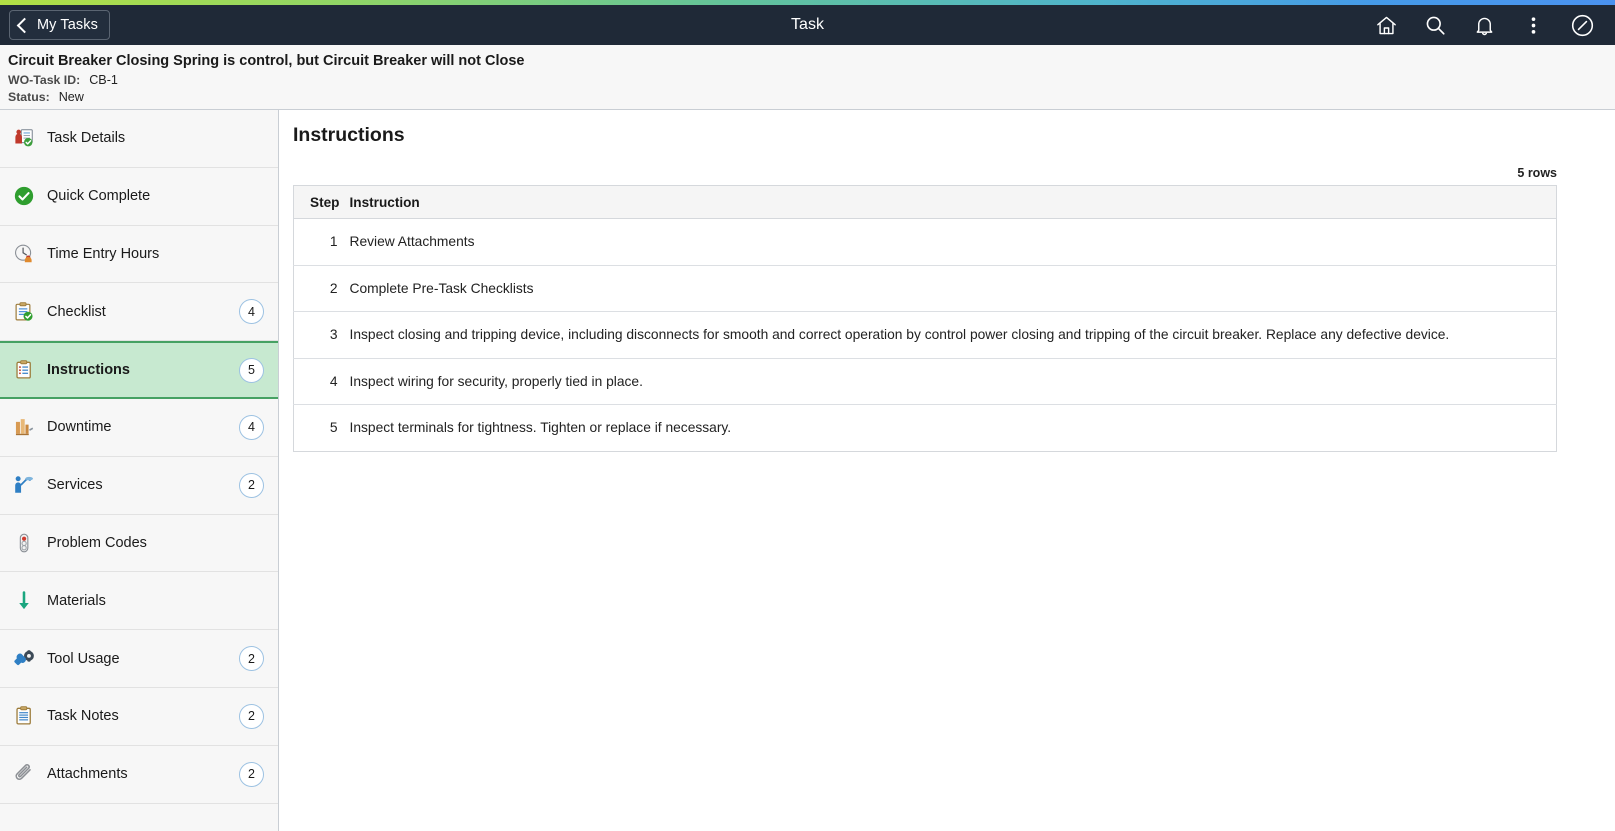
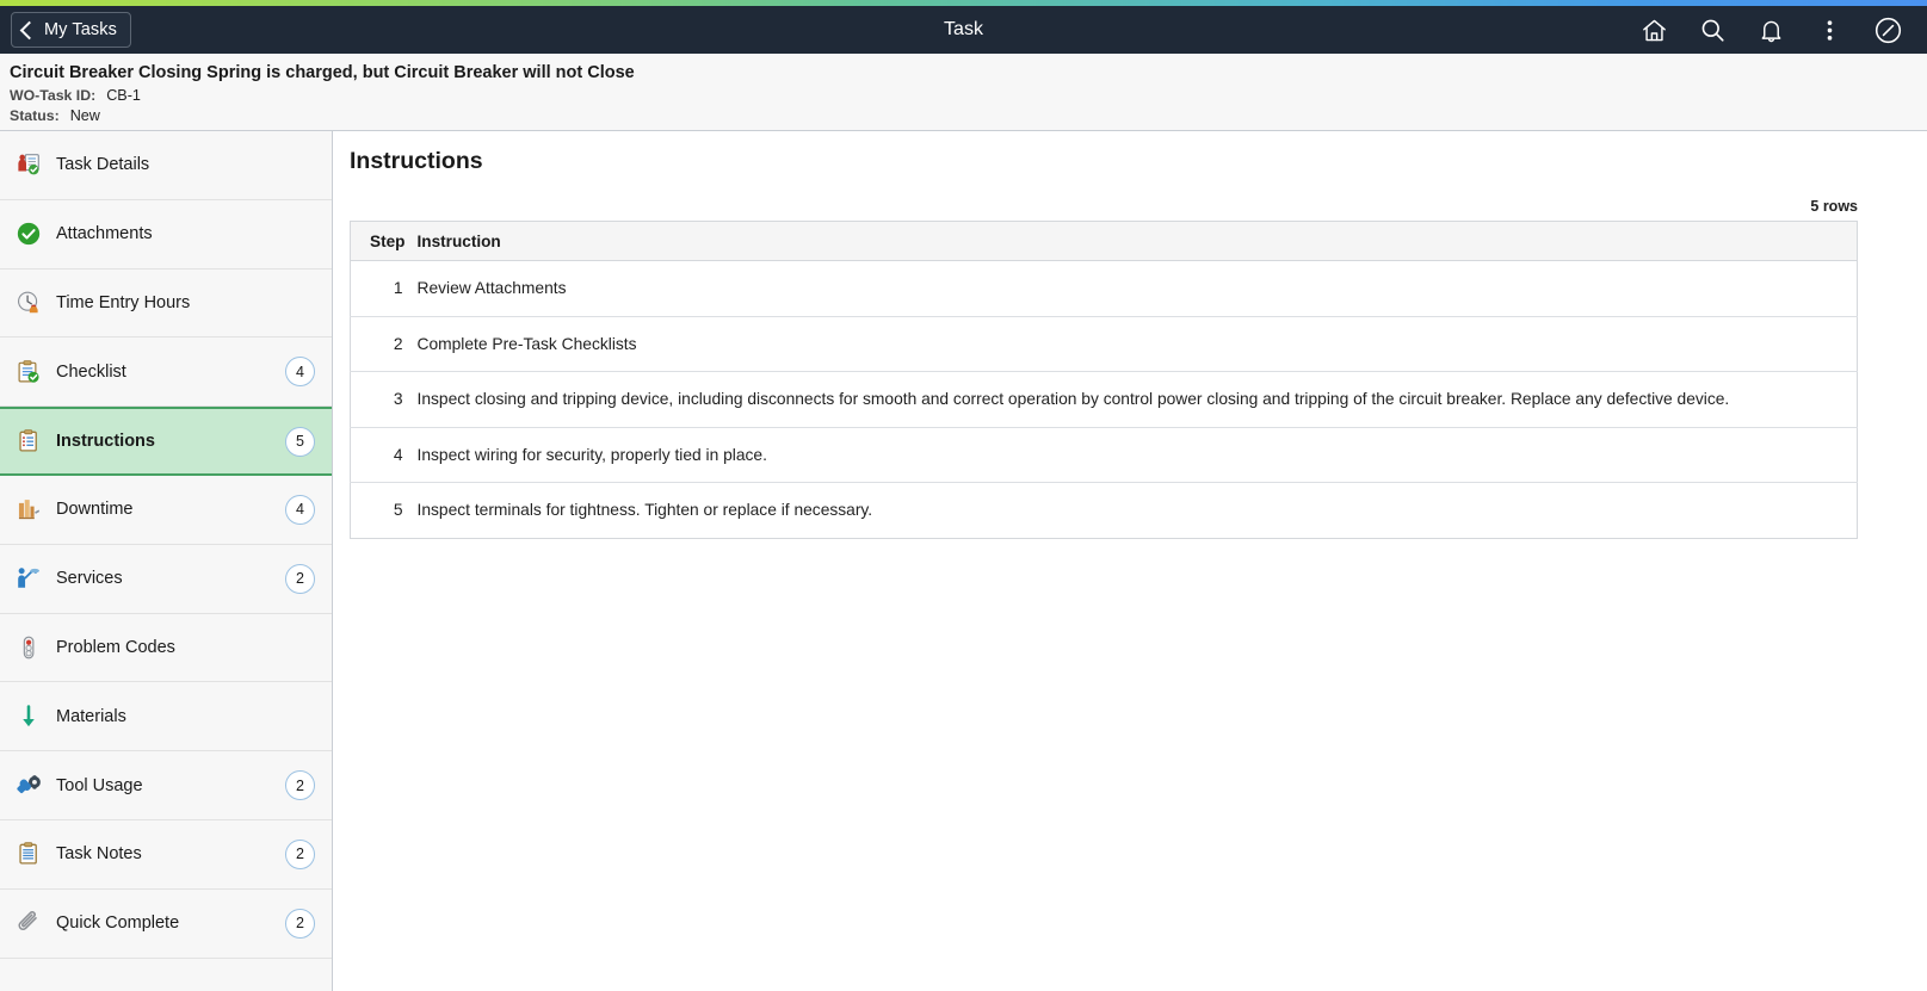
  My Tasks
  Task
- Circuit Breaker Closing Spring is control, but Circuit Breaker will not Close
+ Circuit Breaker Closing Spring is charged, but Circuit Breaker will not Close
  WO-Task ID:
  CB-1
  Status:
  New
  Task Details
- Quick Complete
+ Attachments
  Time Entry Hours
  Checklist
  4
  Instructions
  5
  Downtime
  4
  Services
  2
  Problem Codes
  Materials
  Tool Usage
  2
  Task Notes
  2
- Attachments
+ Quick Complete
  2
  Instructions
  5 rows
  Step	Instruction
  1	Review Attachments
  2	Complete Pre-Task Checklists
  3	Inspect closing and tripping device, including disconnects for smooth and correct operation by control power closing and tripping of the circuit breaker. Replace any defective device.
  4	Inspect wiring for security, properly tied in place.
  5	Inspect terminals for tightness. Tighten or replace if necessary.
